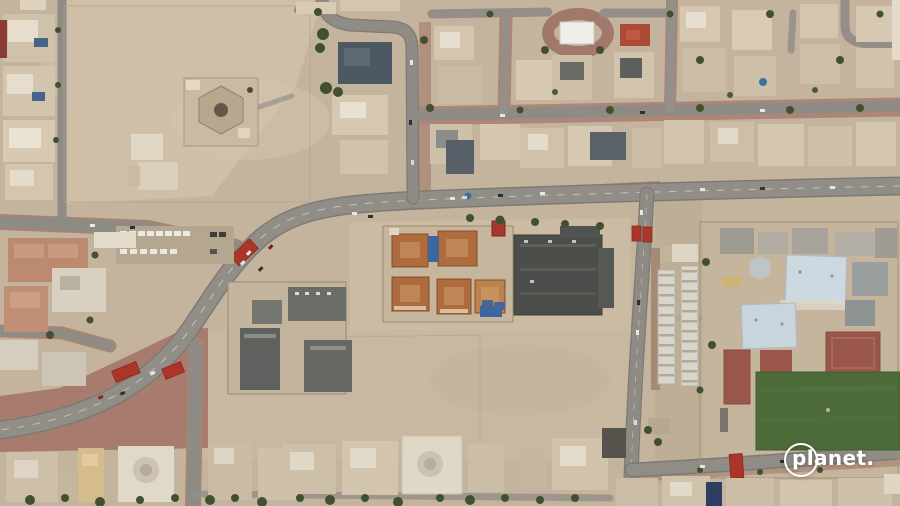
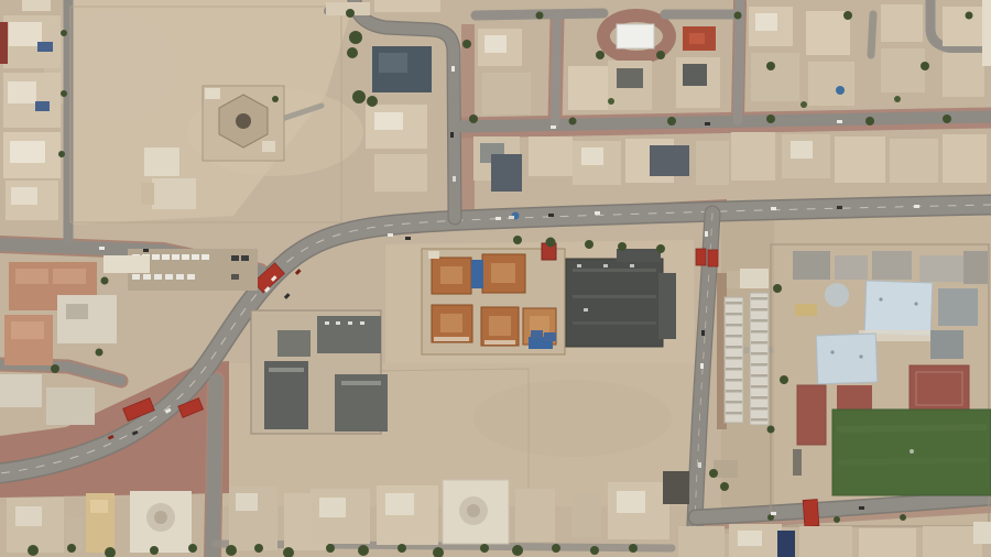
- planet.
